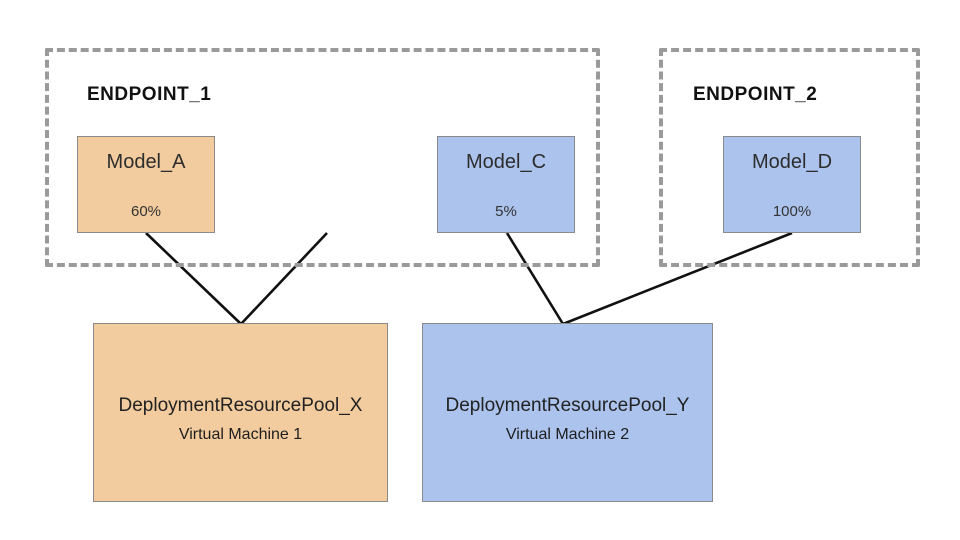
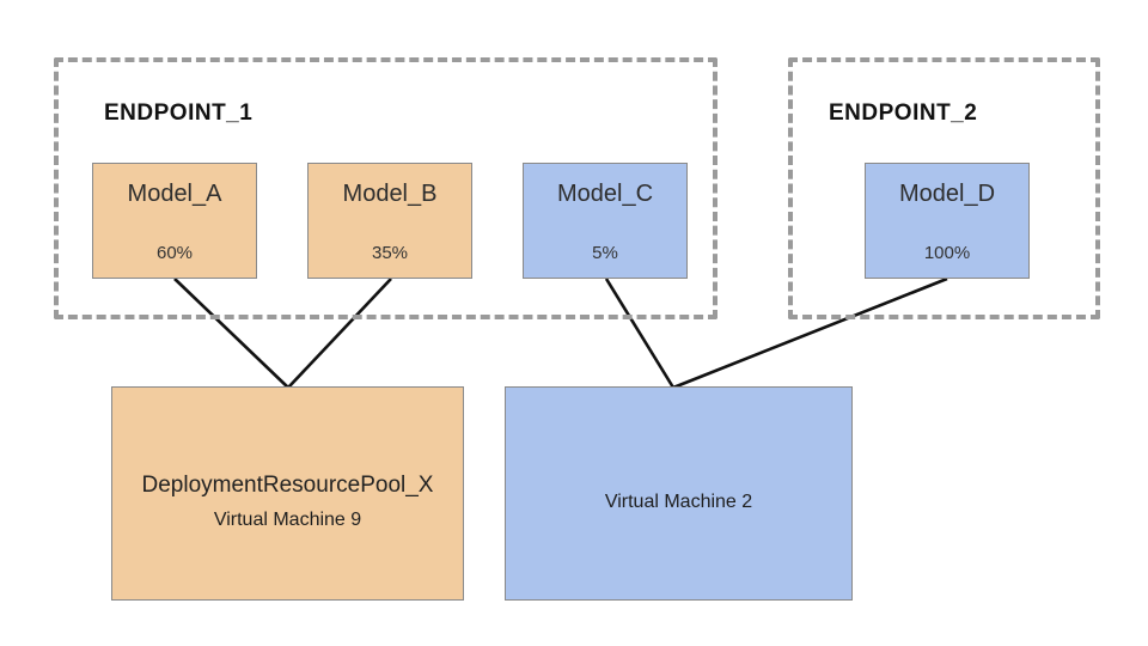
  ENDPOINT_1
  ENDPOINT_2
  Model_A
  60%
+ Model_B
+ 35%
  Model_C
  5%
  Model_D
  100%
  DeploymentResourcePool_X
- Virtual Machine 1
+ Virtual Machine 9
- DeploymentResourcePool_Y
  Virtual Machine 2
